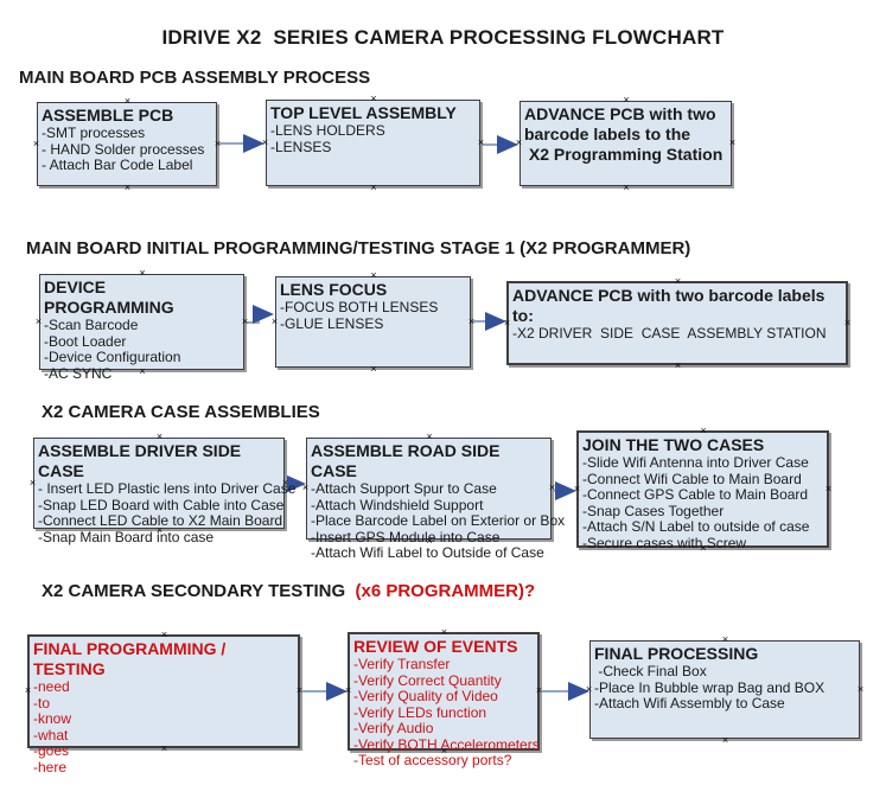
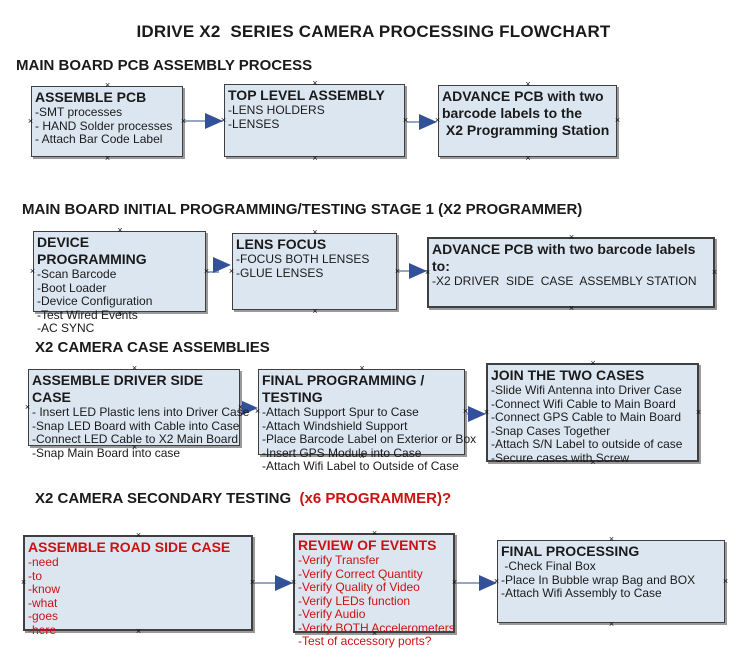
  IDRIVE X2 SERIES CAMERA PROCESSING FLOWCHART
  MAIN BOARD PCB ASSEMBLY PROCESS
  MAIN BOARD INITIAL PROGRAMMING/TESTING STAGE 1 (X2 PROGRAMMER)
  X2 CAMERA CASE ASSEMBLIES
  X2 CAMERA SECONDARY TESTING (x6 PROGRAMMER)?
  ASSEMBLE PCB
  -SMT processes
  - HAND Solder processes
  - Attach Bar Code Label
  ×
  ×
  ×
  ×
  TOP LEVEL ASSEMBLY
  -LENS HOLDERS
  -LENSES
  ×
  ×
  ×
  ×
  ADVANCE PCB with two
  barcode labels to the
  X2 Programming Station
  ×
  ×
  ×
  ×
  DEVICE PROGRAMMING
  -Scan Barcode
  -Boot Loader
  -Device Configuration
+ -Test Wired Events
  -AC SYNC
  ×
  ×
  ×
  ×
  LENS FOCUS
  -FOCUS BOTH LENSES
  -GLUE LENSES
  ×
  ×
  ×
  ×
  ADVANCE PCB with two barcode labels to:
  -X2 DRIVER SIDE CASE ASSEMBLY STATION
  ×
  ×
  ×
  ×
  ASSEMBLE DRIVER SIDE CASE
  - Insert LED Plastic lens into Driver Case
  -Snap LED Board with Cable into Case
  -Connect LED Cable to X2 Main Board
  -Snap Main Board into case
  ×
  ×
  ×
  ×
- ASSEMBLE ROAD SIDE CASE
+ FINAL PROGRAMMING / TESTING
  -Attach Support Spur to Case
  -Attach Windshield Support
  -Place Barcode Label on Exterior or Box
  -Insert GPS Module into Case
  -Attach Wifi Label to Outside of Case
  ×
  ×
  ×
  ×
  JOIN THE TWO CASES
  -Slide Wifi Antenna into Driver Case
  -Connect Wifi Cable to Main Board
  -Connect GPS Cable to Main Board
  -Snap Cases Together
  -Attach S/N Label to outside of case
  -Secure cases with Screw
  ×
  ×
  ×
  ×
- FINAL PROGRAMMING / TESTING
+ ASSEMBLE ROAD SIDE CASE
  -need
  -to
  -know
  -what
  -goes
  -here
  ×
  ×
  ×
  ×
  REVIEW OF EVENTS
  -Verify Transfer
  -Verify Correct Quantity
  -Verify Quality of Video
  -Verify LEDs function
  -Verify Audio
  -Verify BOTH Accelerometers
  -Test of accessory ports?
  ×
  ×
  ×
  ×
  FINAL PROCESSING
  -Check Final Box
  -Place In Bubble wrap Bag and BOX
  -Attach Wifi Assembly to Case
  ×
  ×
  ×
  ×
